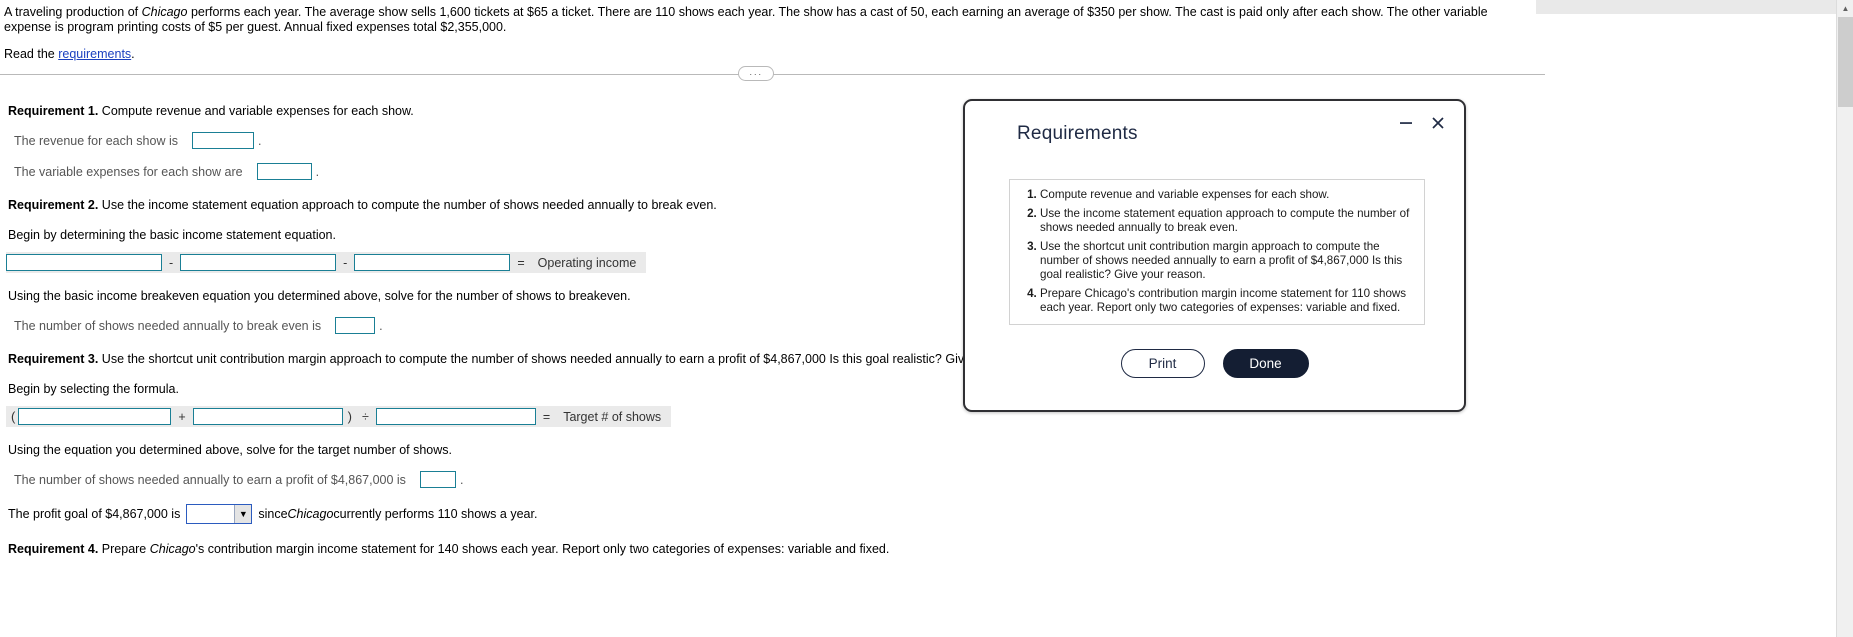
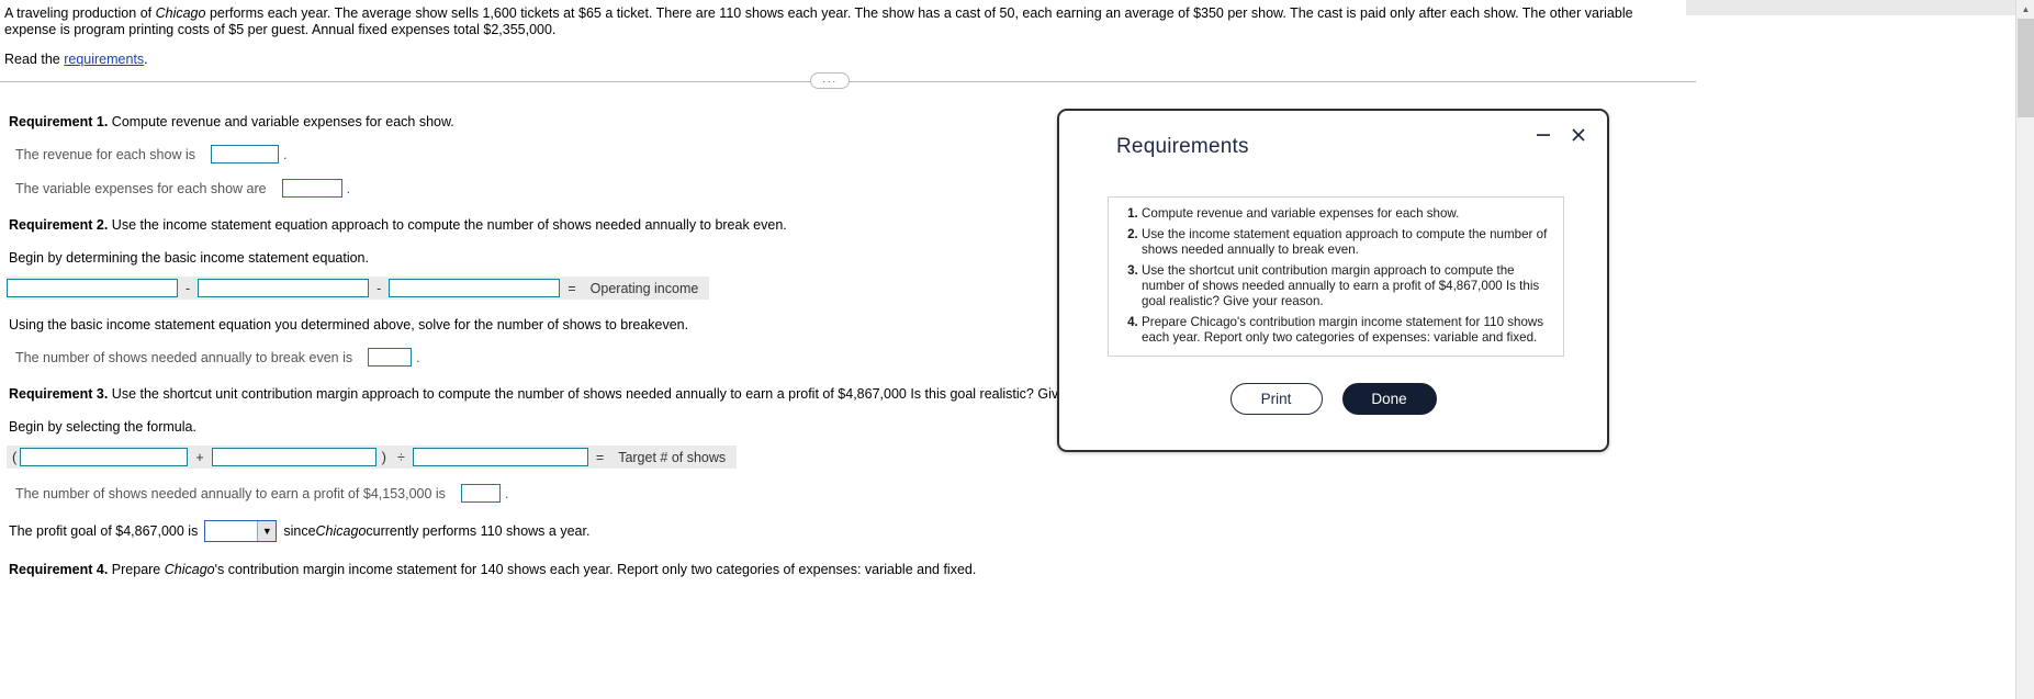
  A traveling production of Chicago performs each year. The average show sells 1,600 tickets at $65 a ticket. There are 110 shows each year. The show has a cast of 50, each earning an average of $350 per show. The cast is paid only after each show. The other variable expense is program printing costs of $5 per guest. Annual fixed expenses total $2,355,000.
  Read the requirements.
  ···
  Requirement 1. Compute revenue and variable expenses for each show.
  The revenue for each show is
  .
  The variable expenses for each show are
  .
  Requirement 2. Use the income statement equation approach to compute the number of shows needed annually to break even.
  Begin by determining the basic income statement equation.
  -
  -
  =
  Operating income
- Using the basic income breakeven equation you determined above, solve for the number of shows to breakeven.
+ Using the basic income statement equation you determined above, solve for the number of shows to breakeven.
  The number of shows needed annually to break even is
  .
  Requirement 3. Use the shortcut unit contribution margin approach to compute the number of shows needed annually to earn a profit of $4,867,000 Is this goal realistic? Giv
  Begin by selecting the formula.
  (
  +
  )
  ÷
  =
  Target # of shows
- Using the equation you determined above, solve for the target number of shows.
- The number of shows needed annually to earn a profit of $4,867,000 is
+ The number of shows needed annually to earn a profit of $4,153,000 is
  .
  The profit goal of $4,867,000 is
  ▼
  since
  Chicago
  currently performs 110 shows a year.
  Requirement 4. Prepare Chicago's contribution margin income statement for 140 shows each year. Report only two categories of expenses: variable and fixed.
  Requirements
  Compute revenue and variable expenses for each show.
  Use the income statement equation approach to compute the number of shows needed annually to break even.
  Use the shortcut unit contribution margin approach to compute the number of shows needed annually to earn a profit of $4,867,000 Is this goal realistic? Give your reason.
  Prepare Chicago's contribution margin income statement for 110 shows each year. Report only two categories of expenses: variable and fixed.
  Print
  Done
  ▲
